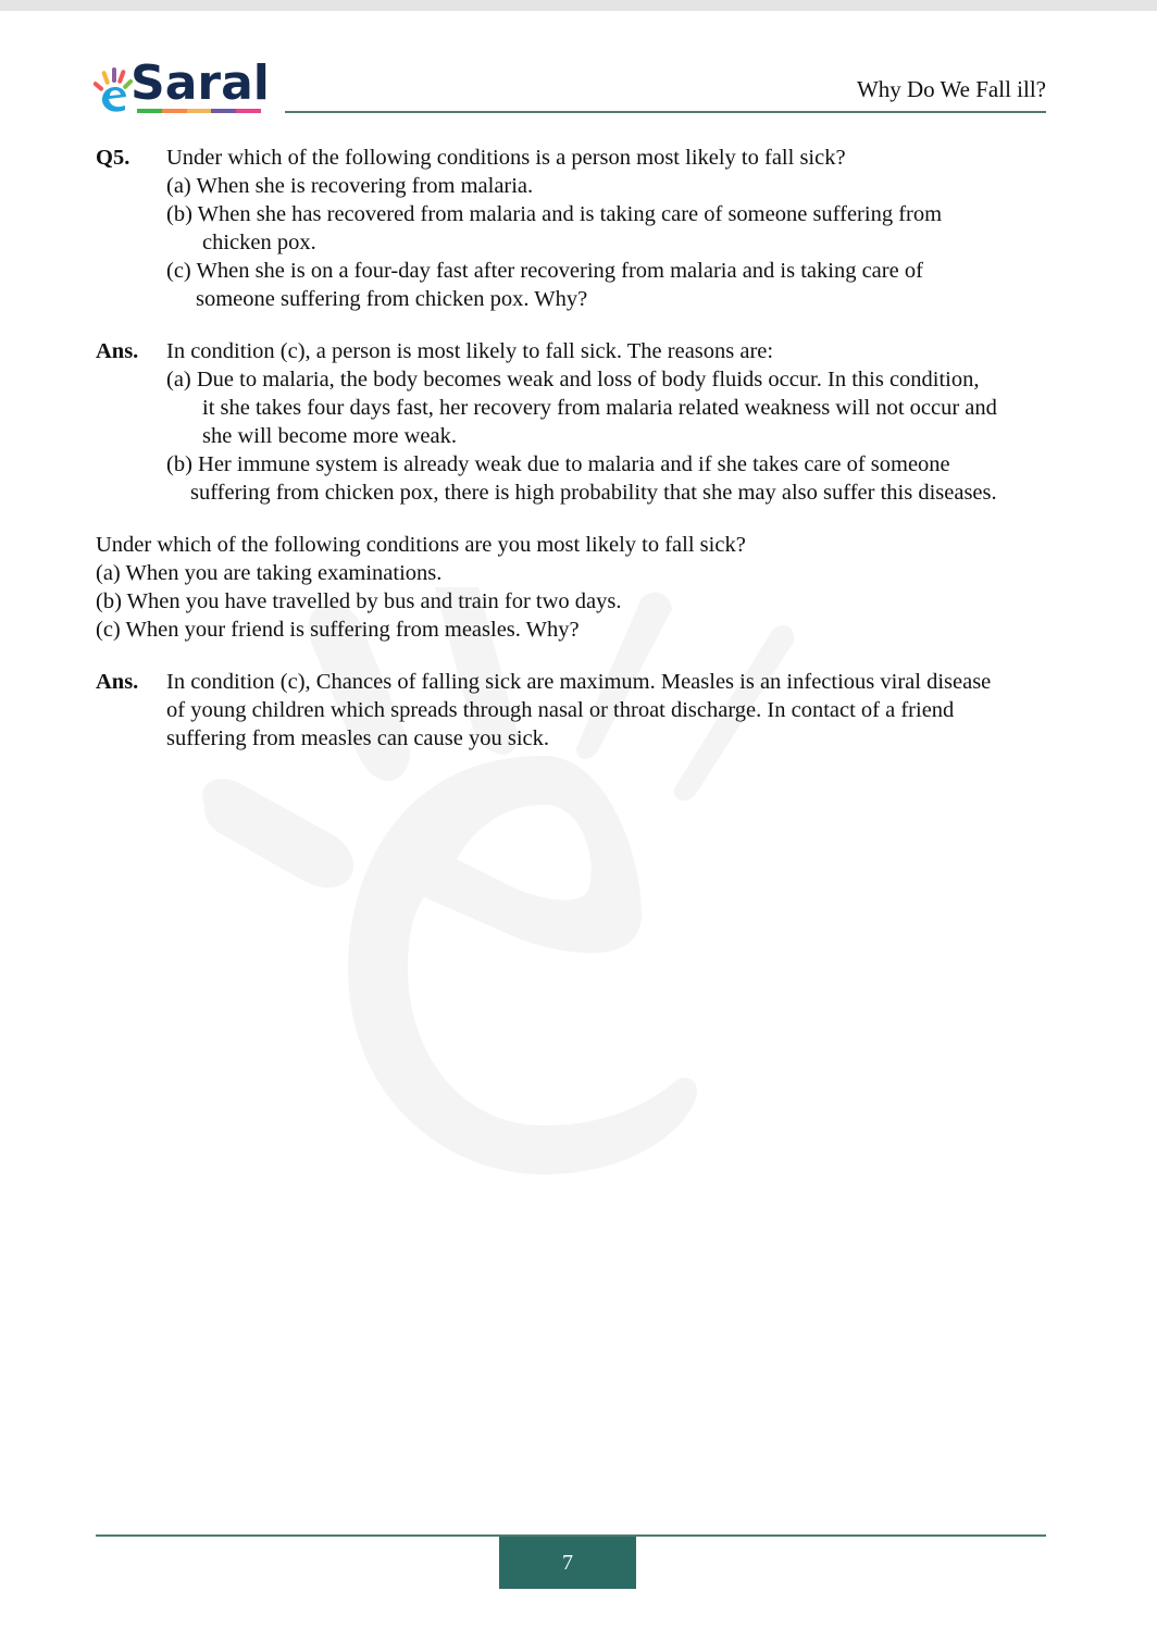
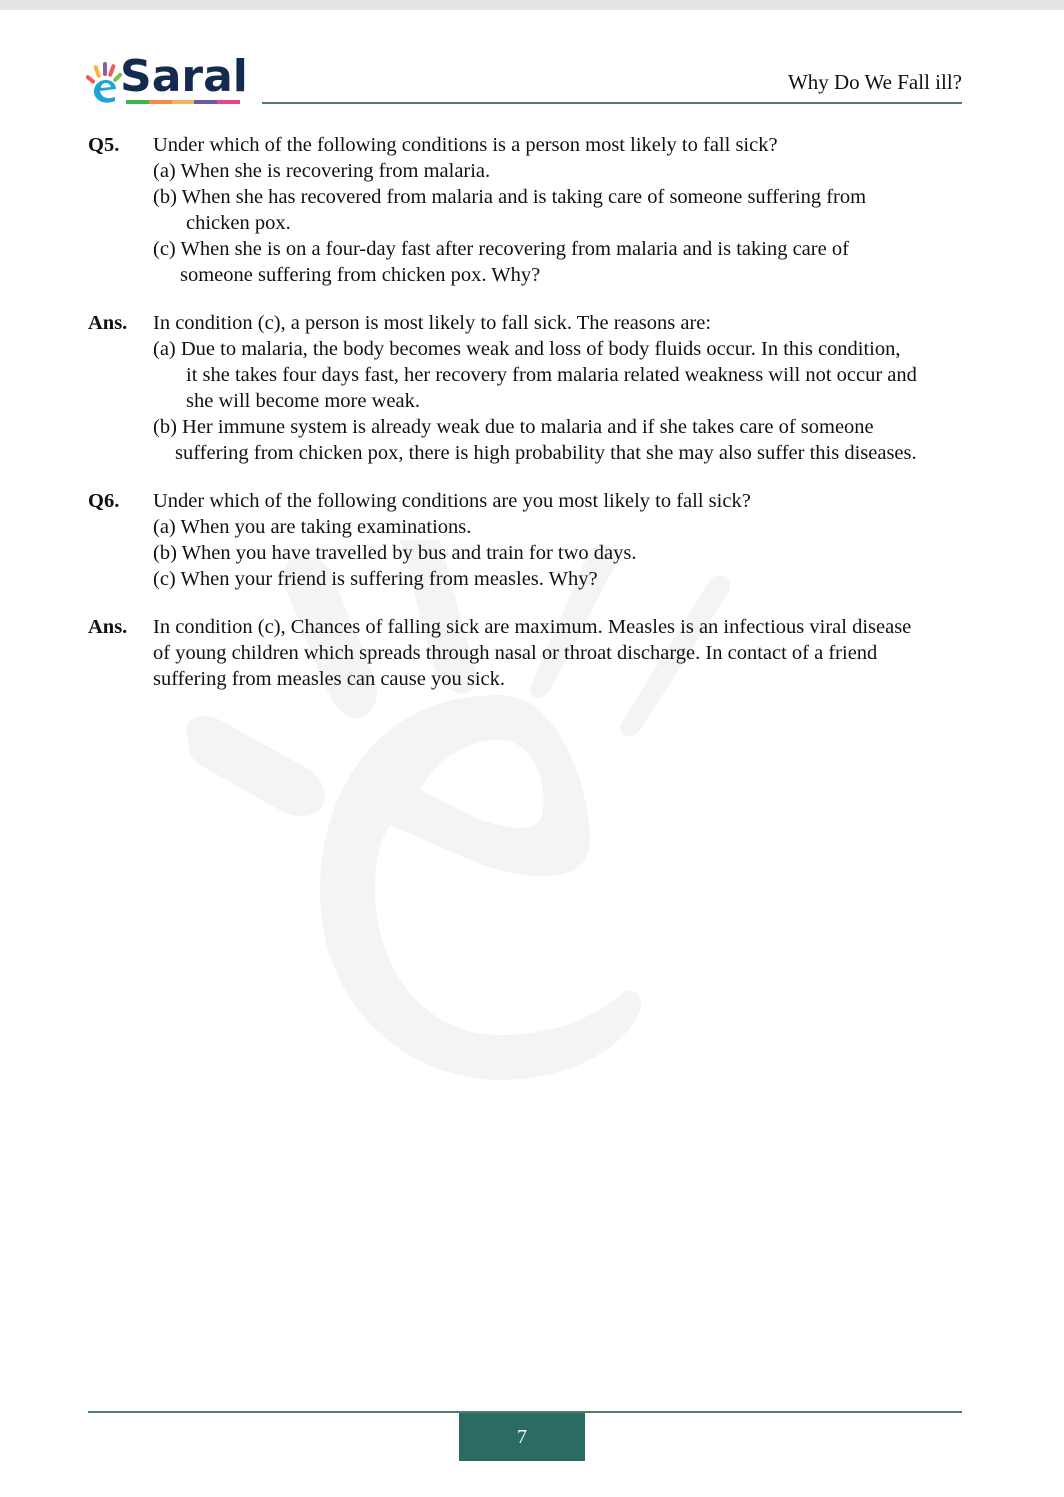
  Saral
  Why Do We Fall ill?
  Q5.
  Under which of the following conditions is a person most likely to fall sick?
  (a) When she is recovering from malaria.
  (b) When she has recovered from malaria and is taking care of someone suffering from
  chicken pox.
  (c) When she is on a four-day fast after recovering from malaria and is taking care of
  someone suffering from chicken pox. Why?
  Ans.
  In condition (c), a person is most likely to fall sick. The reasons are:
  (a) Due to malaria, the body becomes weak and loss of body fluids occur. In this condition,
  it she takes four days fast, her recovery from malaria related weakness will not occur and
  she will become more weak.
  (b) Her immune system is already weak due to malaria and if she takes care of someone
  suffering from chicken pox, there is high probability that she may also suffer this diseases.
+ Q6.
  Under which of the following conditions are you most likely to fall sick?
  (a) When you are taking examinations.
  (b) When you have travelled by bus and train for two days.
  (c) When your friend is suffering from measles. Why?
  Ans.
  In condition (c), Chances of falling sick are maximum. Measles is an infectious viral disease
  of young children which spreads through nasal or throat discharge. In contact of a friend
  suffering from measles can cause you sick.
  7
